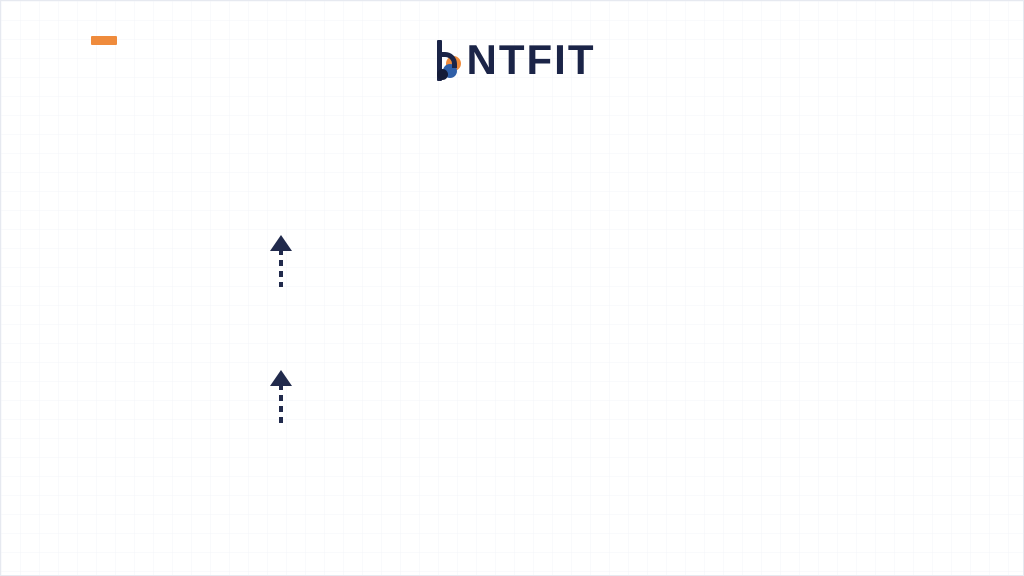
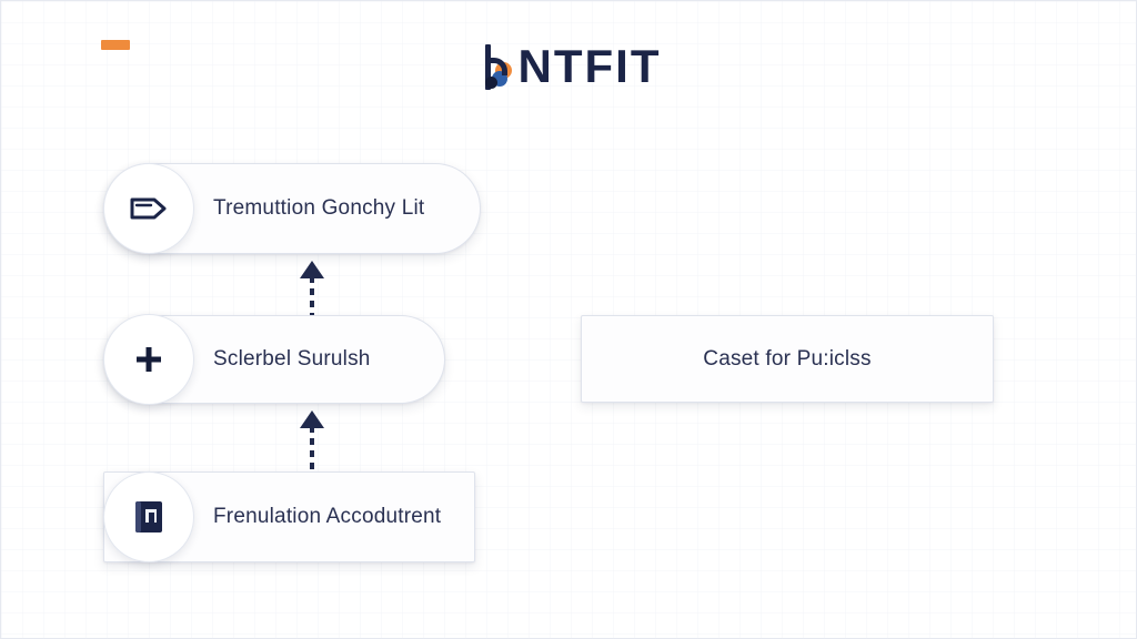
  NTFIT
+ Tremuttion Gonchy Lit
+ Sclerbel Surulsh
+ Frenulation Accodutrent
+ Caset for Pu:iclss
